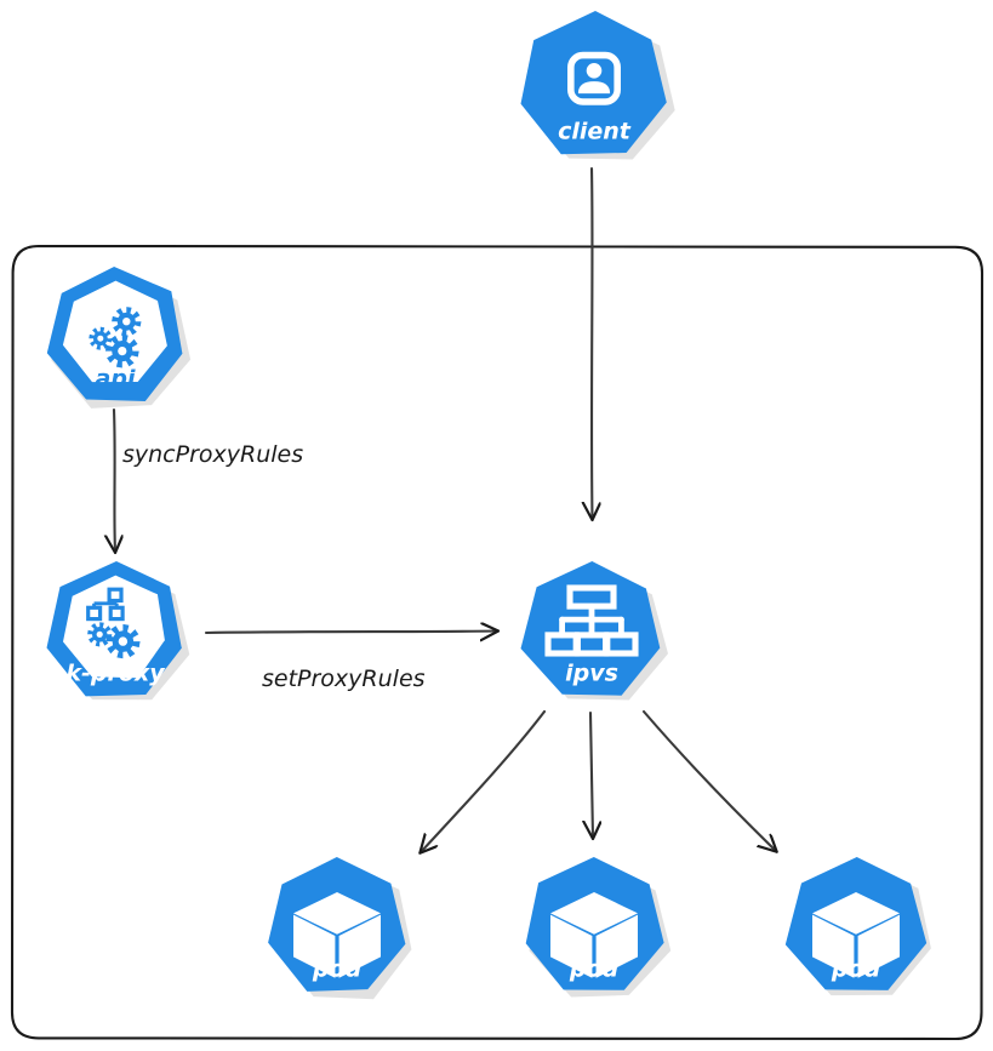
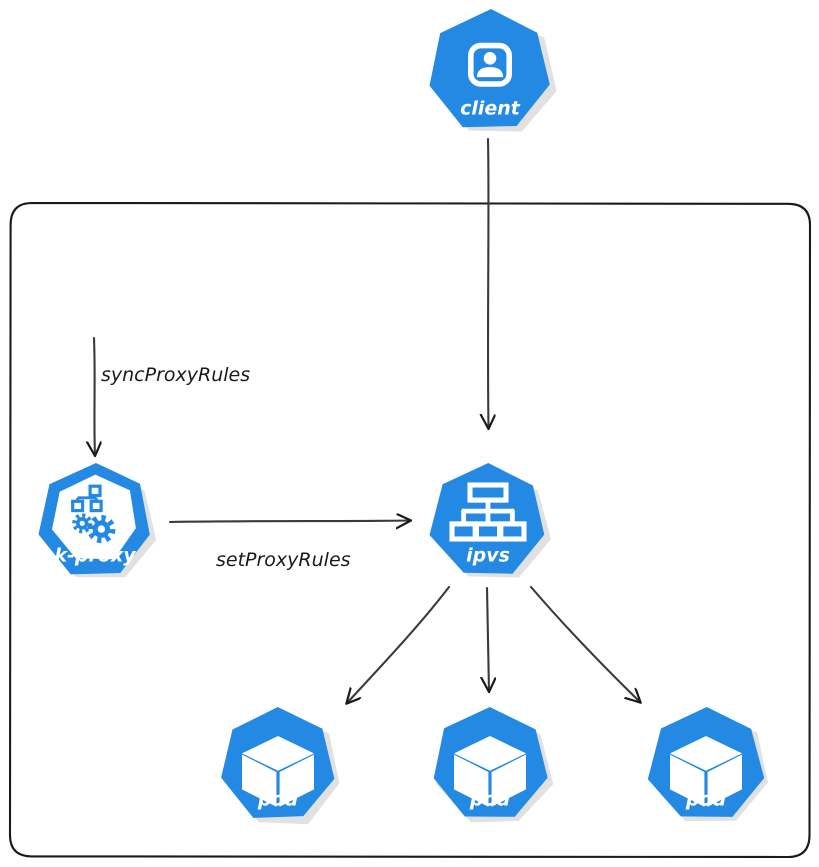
  syncProxyRules
  setProxyRules
  client
- api
  k-proxy
  ipvs
  pod
  pod
  pod
